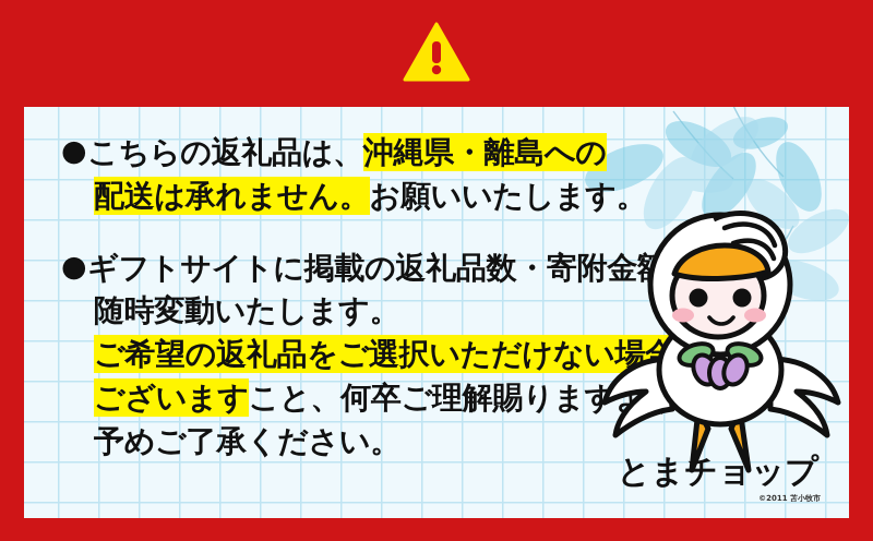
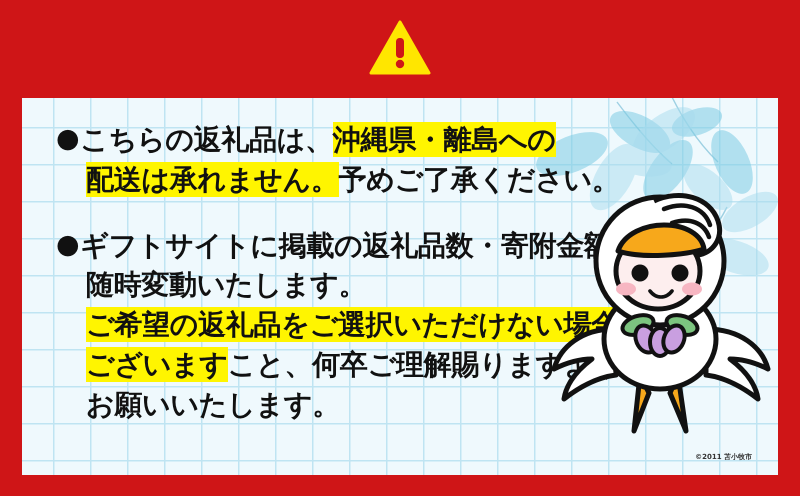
  ●こちらの返礼品は、沖縄県・離島への
- 配送は承れません。お願いいたします。
+ 配送は承れません。予めご了承ください。
  ●ギフトサイトに掲載の返礼品数・寄附金
  随時変動いたします。
  ご希望の返礼品をご選択いただけない場
  ございますこと、何卒ご理解賜りますよ
- 予めご了承ください。
+ お願いいたします。
- とまチョップ
  ©2011 苫小牧市
